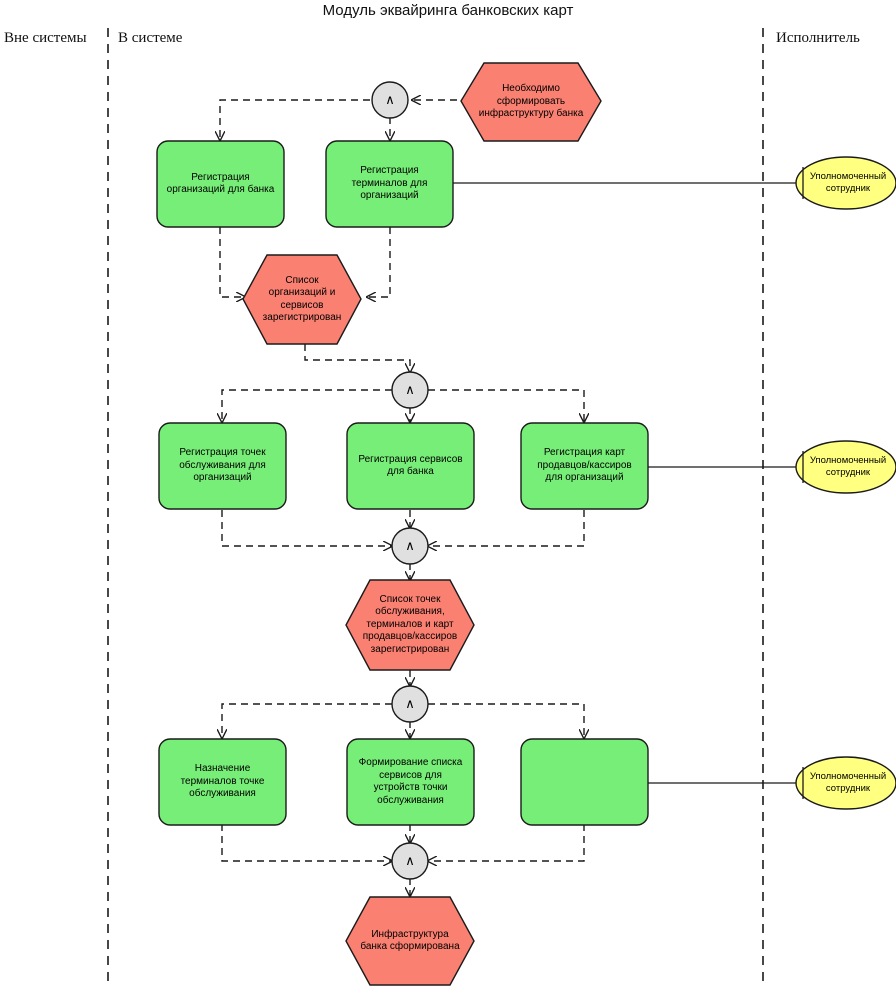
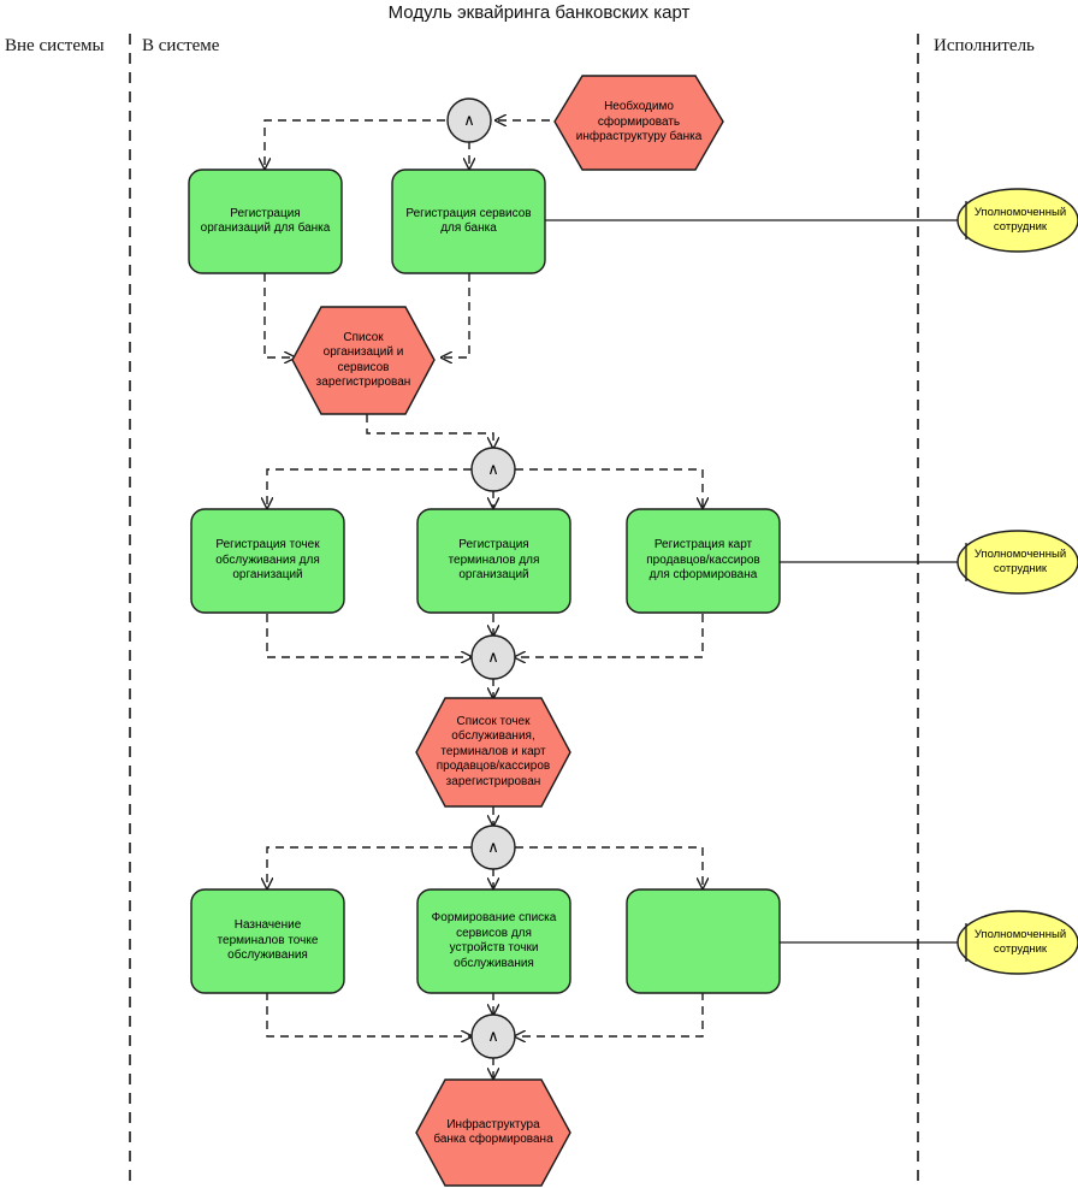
  Модуль эквайринга банковских карт
  Вне системы
  В системе
  Исполнитель
  Необходимо сформировать инфраструктуру банка
  Список организаций и сервисов зарегистрирован
  Список точек обслуживания, терминалов и карт продавцов/кассиров зарегистрирован
  Инфраструктура банка сформирована
  Регистрация организаций для банка
- Регистрация терминалов для организаций
+ Регистрация сервисов для банка
  Регистрация точек обслуживания для организаций
- Регистрация сервисов для банка
+ Регистрация терминалов для организаций
- Регистрация карт продавцов/кассиров для организаций
+ Регистрация карт продавцов/кассиров для сформирована
  Назначение терминалов точке обслуживания
  Формирование списка сервисов для устройств точки обслуживания
  Уполномоченный сотрудник
  Уполномоченный сотрудник
  Уполномоченный сотрудник
  ∧
  ∧
  ∧
  ∧
  ∧
